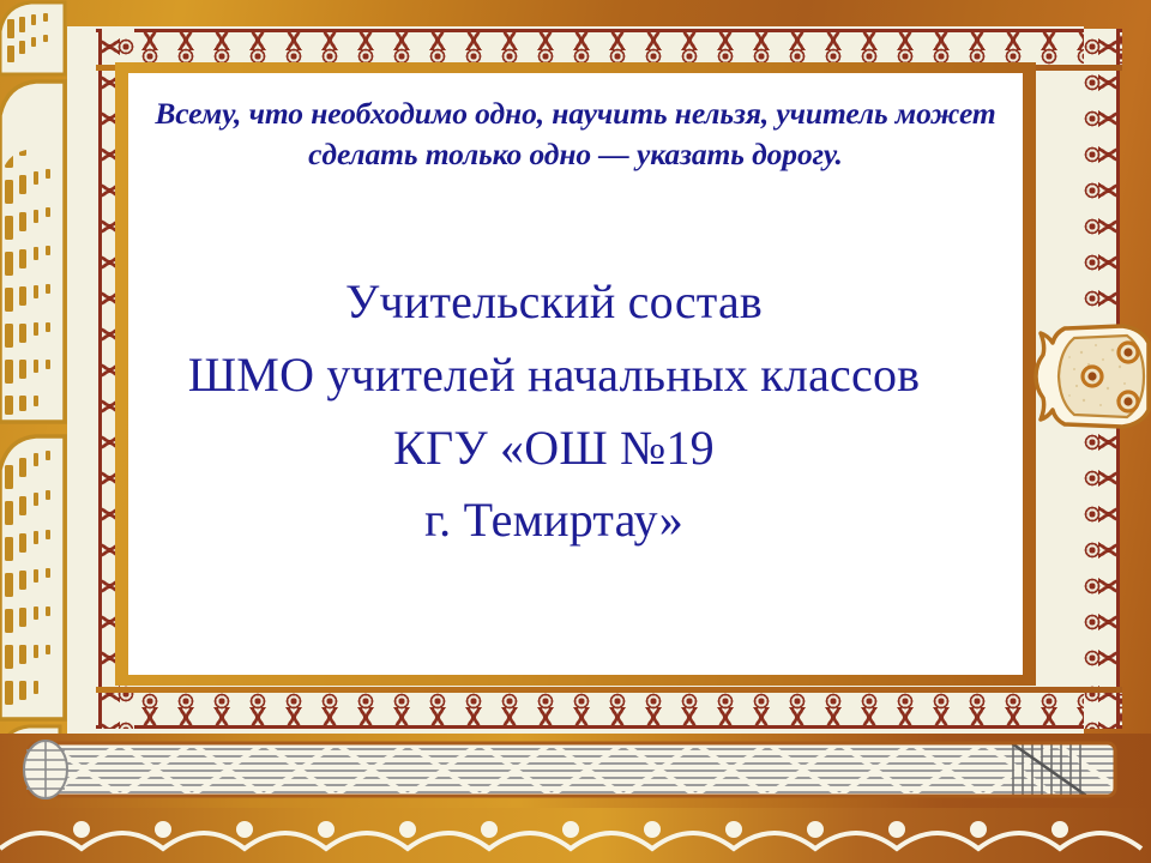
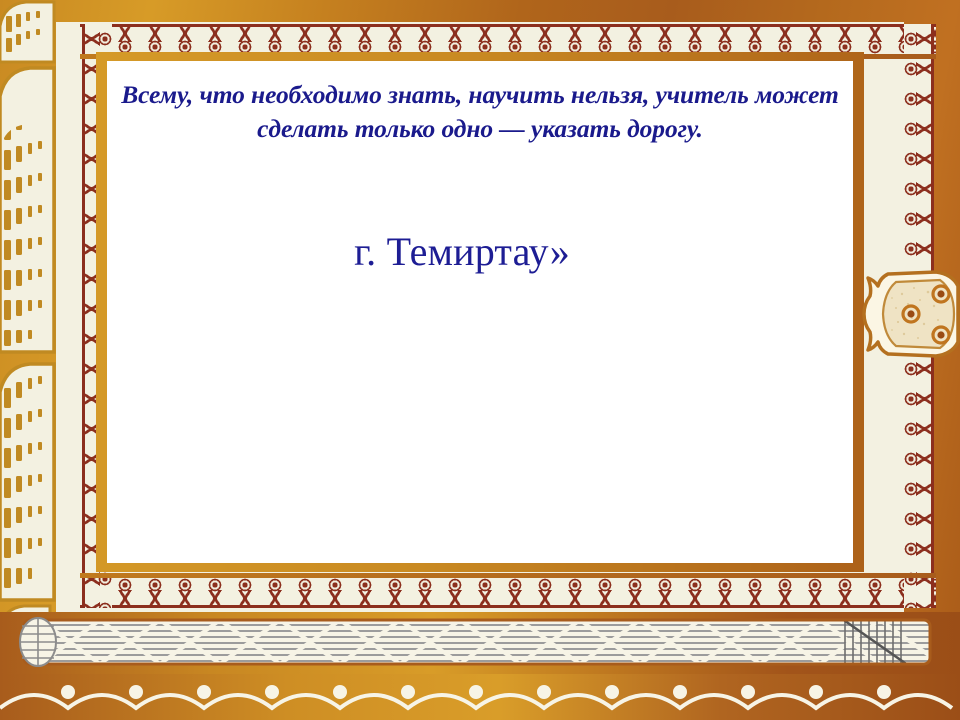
- Всему, что необходимо одно, научить нельзя, учитель может сделать только одно — указать дорогу.
+ Всему, что необходимо знать, научить нельзя, учитель может сделать только одно — указать дорогу.
- Учительский состав
- ШМО учителей начальных классов
- КГУ «ОШ №19
  г. Темиртау»
